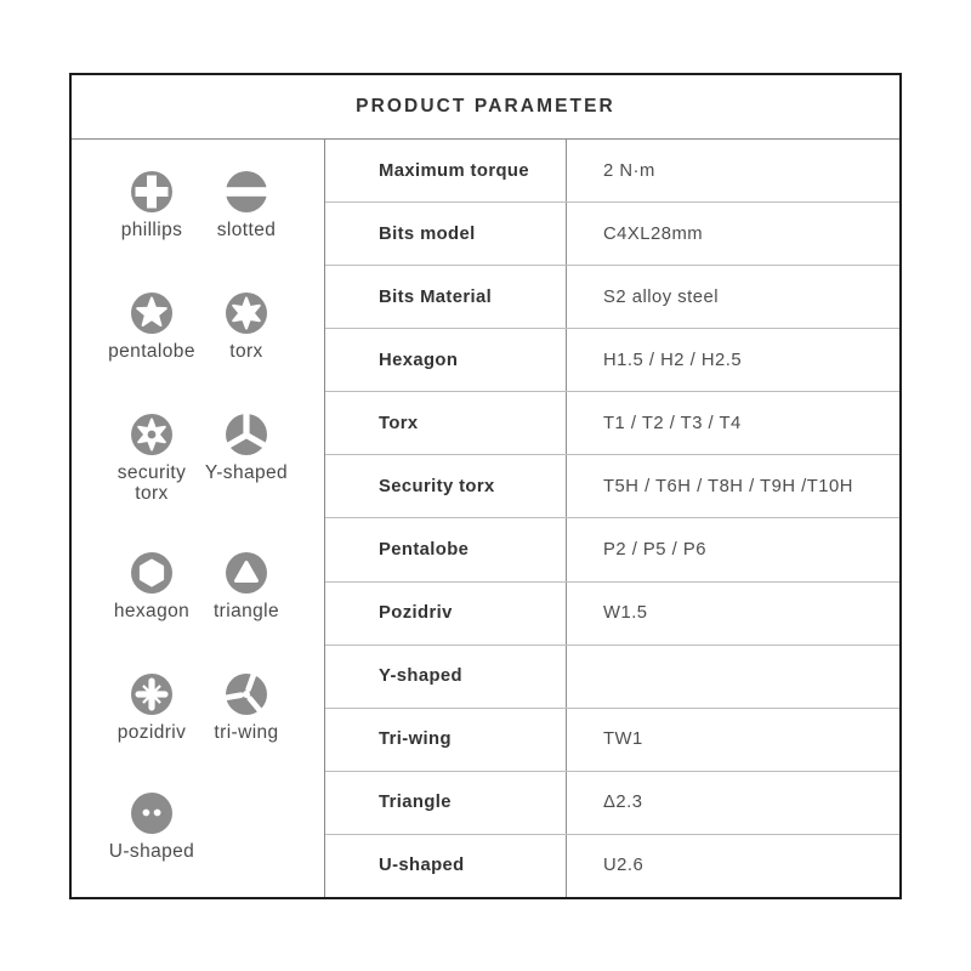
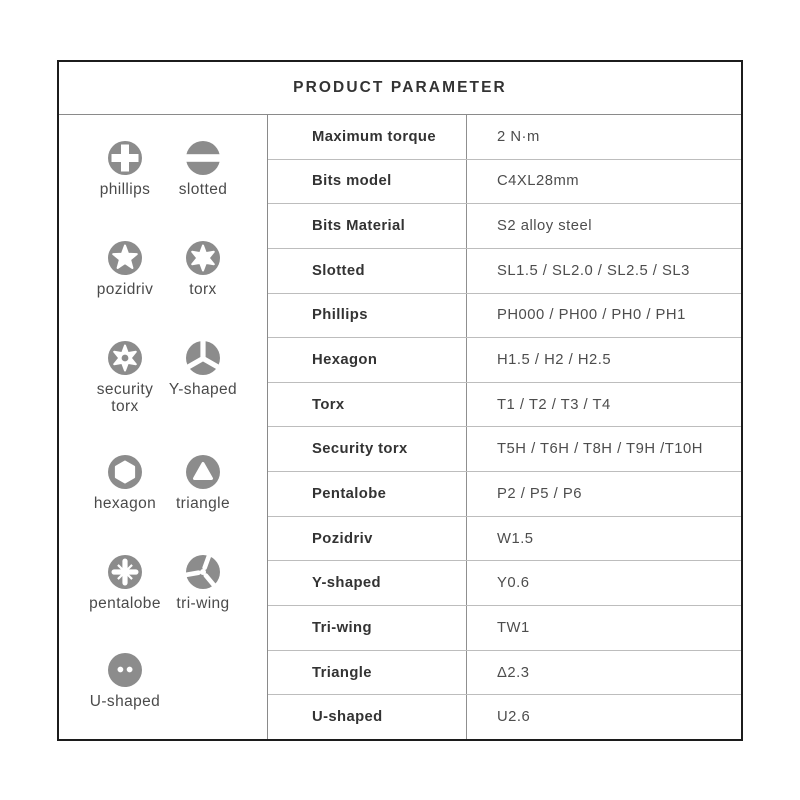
  PRODUCT PARAMETER
  phillips
  slotted
- pentalobe
+ pozidriv
  torx
  security torx
  Y-shaped
  hexagon
  triangle
- pozidriv
+ pentalobe
  tri-wing
  U-shaped
  Maximum torque
  2 N·m
  Bits model
  C4XL28mm
  Bits Material
  S2 alloy steel
+ Slotted
+ SL1.5 / SL2.0 / SL2.5 / SL3
+ Phillips
+ PH000 / PH00 / PH0 / PH1
  Hexagon
  H1.5 / H2 / H2.5
  Torx
  T1 / T2 / T3 / T4
  Security torx
  T5H / T6H / T8H / T9H /T10H
  Pentalobe
  P2 / P5 / P6
  Pozidriv
  W1.5
  Y-shaped
+ Y0.6
  Tri-wing
  TW1
  Triangle
  Δ2.3
  U-shaped
  U2.6
